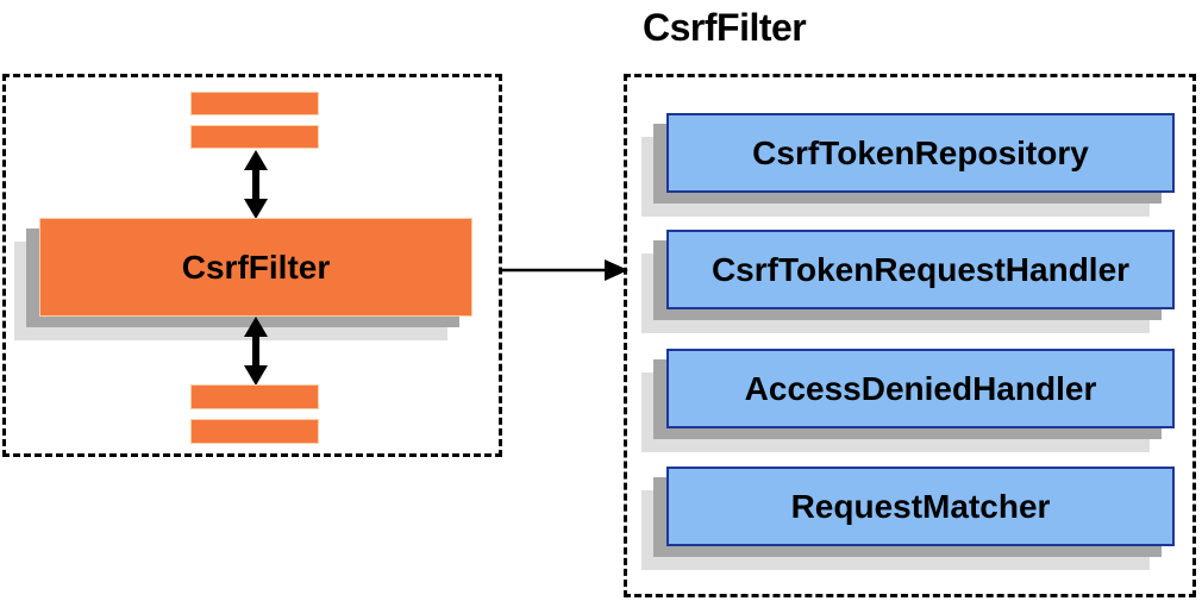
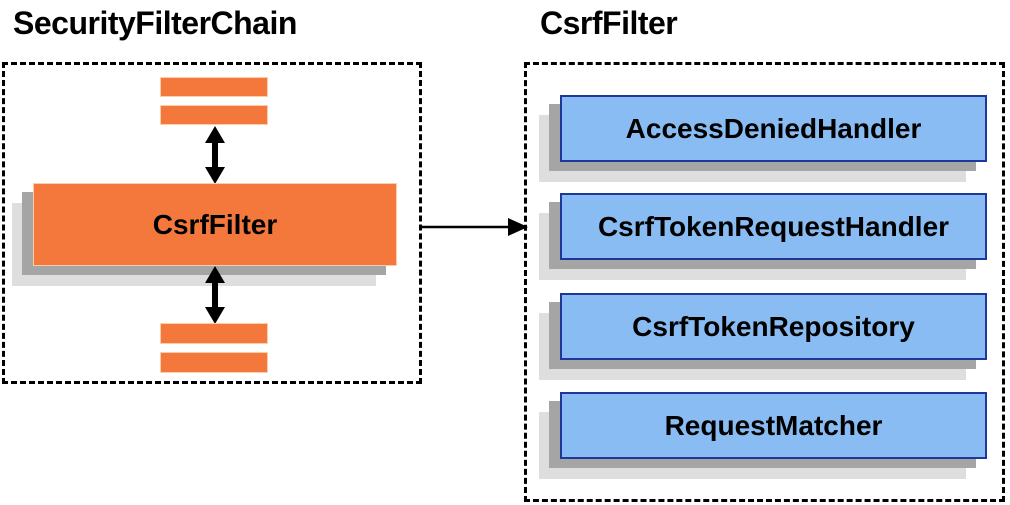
+ SecurityFilterChain
  CsrfFilter
  CsrfFilter
- CsrfTokenRepository
+ AccessDeniedHandler
  CsrfTokenRequestHandler
- AccessDeniedHandler
+ CsrfTokenRepository
  RequestMatcher
